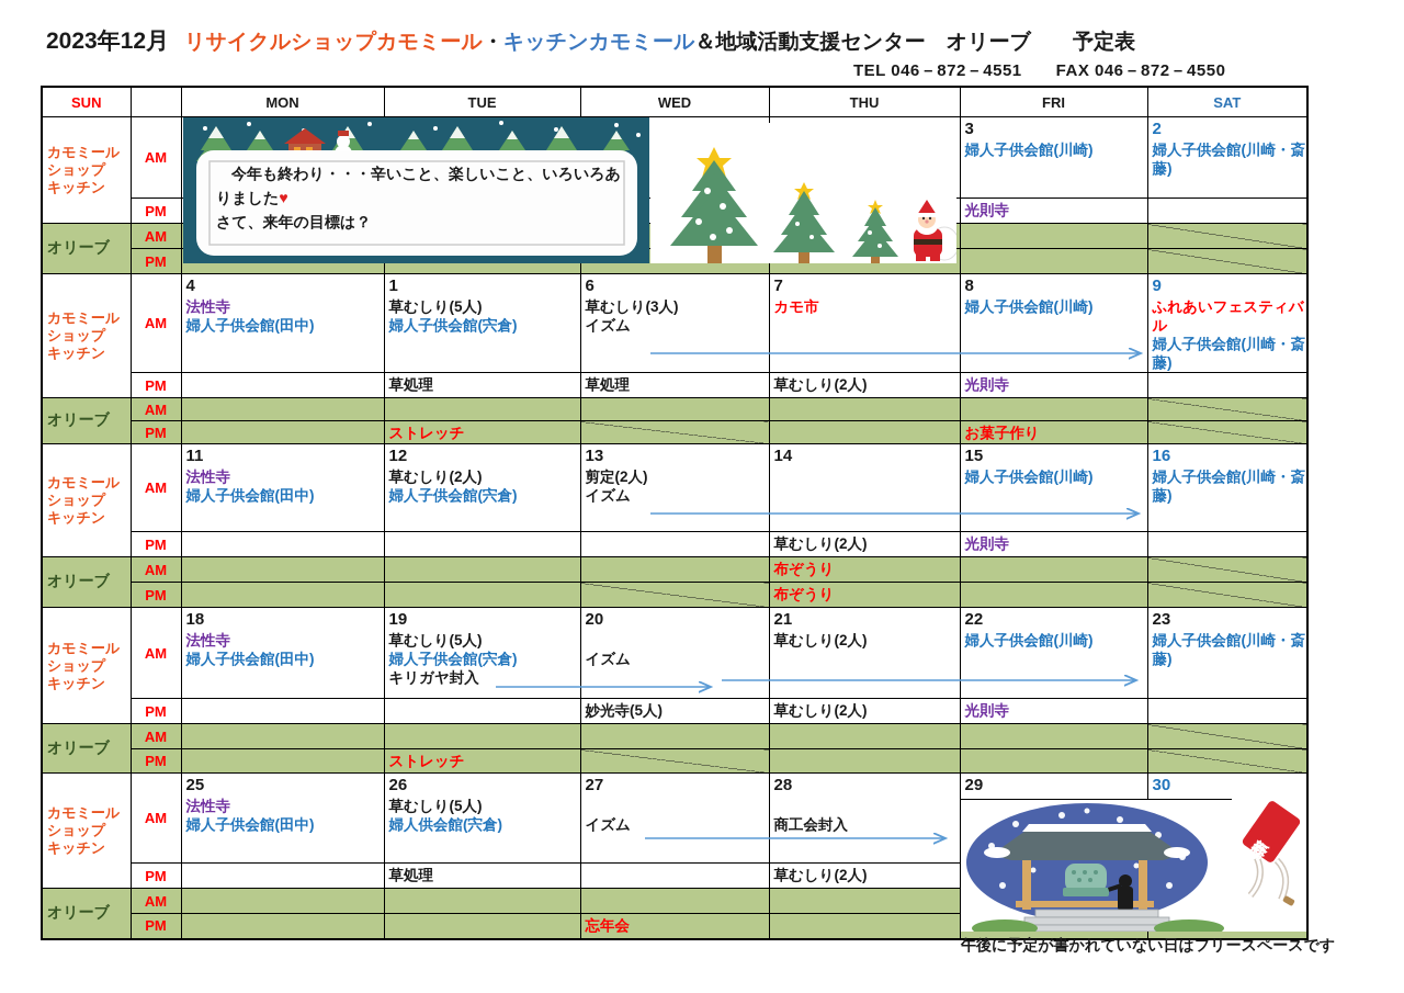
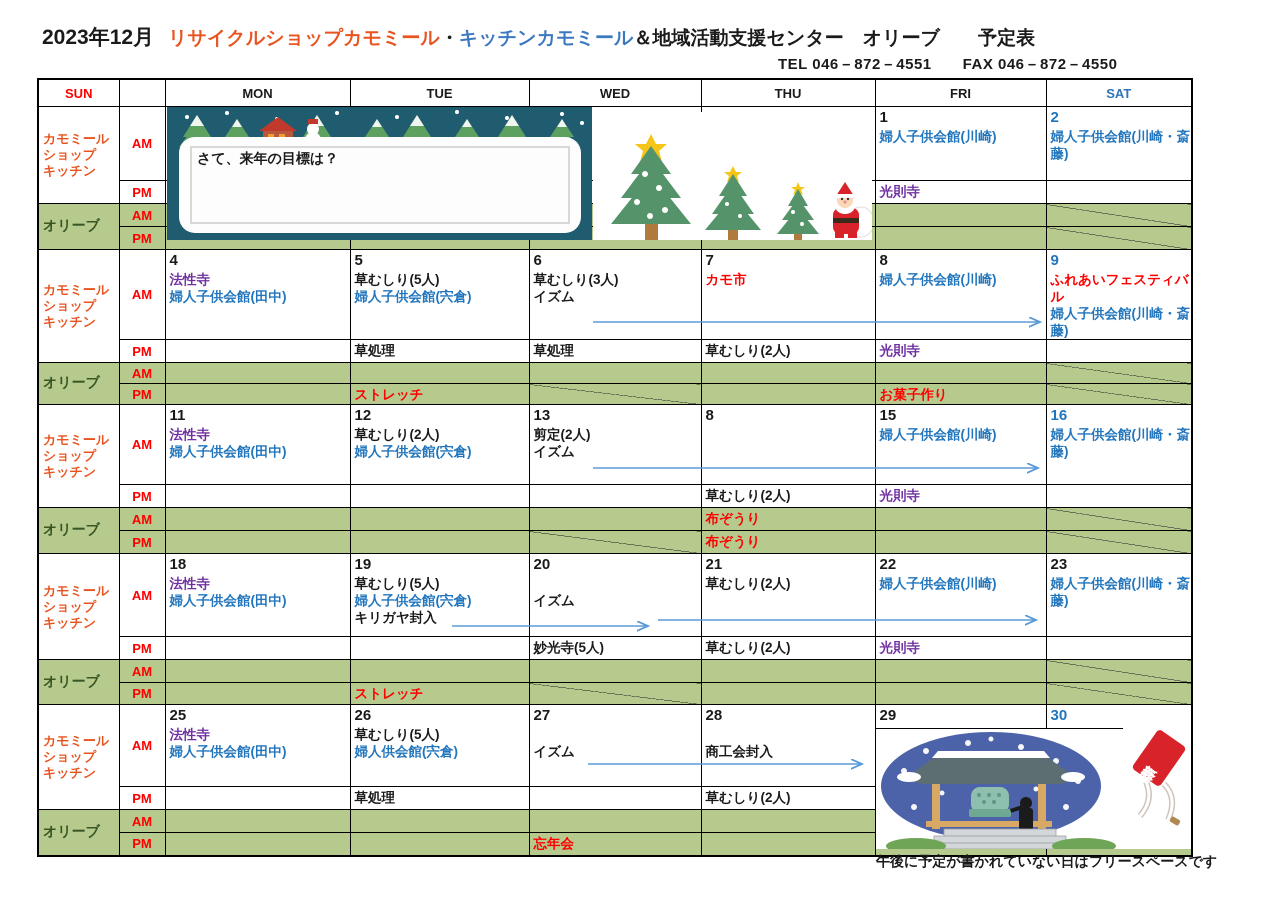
  2023年12月 リサイクルショップカモミール・キッチンカモミール＆地域活動支援センター オリーブ 予定表
  TEL 046－872－4551 FAX 046－872－4550
  SUN		MON	TUE	WED	THU	FRI	SAT
- カモミールショップキッチン	AM					3婦人子供会館(川崎)	2婦人子供会館(川崎・斎藤)
+ カモミールショップキッチン	AM					1婦人子供会館(川崎)	2婦人子供会館(川崎・斎藤)
  PM					光則寺
  オリーブ	AM
  PM
- カモミールショップキッチン	AM	4法性寺婦人子供会館(田中)	1草むしり(5人)婦人子供会館(宍倉)	6草むしり(3人)イズム	7カモ市	8婦人子供会館(川崎)	9ふれあいフェスティバル婦人子供会館(川崎・斎藤)
+ カモミールショップキッチン	AM	4法性寺婦人子供会館(田中)	5草むしり(5人)婦人子供会館(宍倉)	6草むしり(3人)イズム	7カモ市	8婦人子供会館(川崎)	9ふれあいフェスティバル婦人子供会館(川崎・斎藤)
  PM		草処理	草処理	草むしり(2人)	光則寺
  オリーブ	AM
  PM		ストレッチ			お菓子作り
- カモミールショップキッチン	AM	11法性寺婦人子供会館(田中)	12草むしり(2人)婦人子供会館(宍倉)	13剪定(2人)イズム	14	15婦人子供会館(川崎)	16婦人子供会館(川崎・斎藤)
+ カモミールショップキッチン	AM	11法性寺婦人子供会館(田中)	12草むしり(2人)婦人子供会館(宍倉)	13剪定(2人)イズム	8	15婦人子供会館(川崎)	16婦人子供会館(川崎・斎藤)
  PM				草むしり(2人)	光則寺
  オリーブ	AM				布ぞうり
  PM				布ぞうり
  カモミールショップキッチン	AM	18法性寺婦人子供会館(田中)	19草むしり(5人)婦人子供会館(宍倉)キリガヤ封入	20 イズム	21草むしり(2人)	22婦人子供会館(川崎)	23婦人子供会館(川崎・斎藤)
  PM			妙光寺(5人)	草むしり(2人)	光則寺
  オリーブ	AM
  PM		ストレッチ
  カモミールショップキッチン	AM	25法性寺婦人子供会館(田中)	26草むしり(5人)婦人供会館(宍倉)	27 イズム	28 商工会封入	29	30
  PM		草処理		草むしり(2人)
  オリーブ	AM
  PM			忘年会
- 今年も終わり・・・辛いこと、楽しいこと、いろいろありました♥
  さて、来年の目標は？
  午後に予定が書かれていない日はフリースペースです
